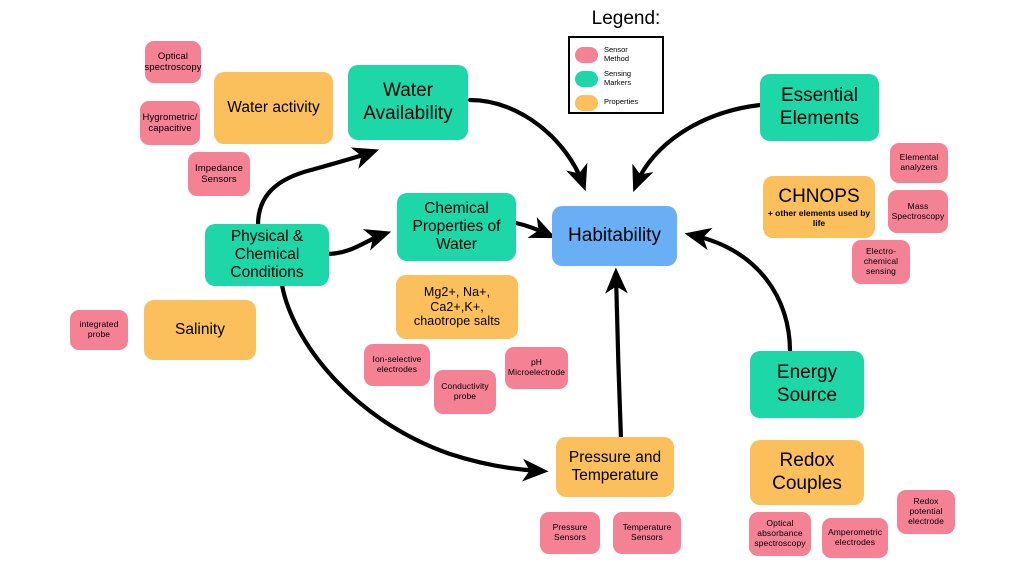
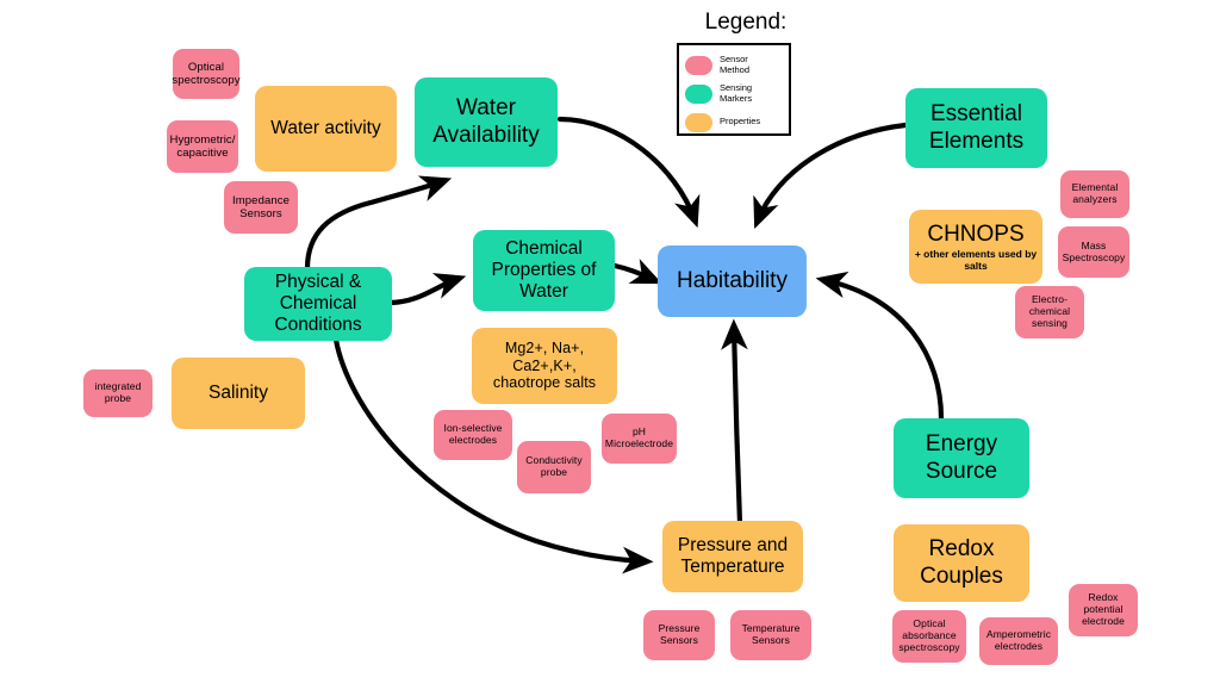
  Legend:
  Sensor
  Method
  Sensing
  Markers
  Properties
  Optical
  spectroscopy
  Hygrometric/
  capacitive
  Impedance
  Sensors
  Water activity
  Water
  Availability
  Physical &
  Chemical
  Conditions
  Chemical
  Properties of
  Water
  Mg2+, Na+,
  Ca2+,K+,
  chaotrope salts
  Ion-selective
  electrodes
  Conductivity
  probe
  pH
  Microelectrode
  integrated
  probe
  Salinity
  Habitability
  Essential
  Elements
  CHNOPS
- + other elements used by life
+ + other elements used by salts
  Elemental
  analyzers
  Mass
  Spectroscopy
  Electro-
  chemical
  sensing
  Energy
  Source
  Redox
  Couples
  Optical
  absorbance
  spectroscopy
  Amperometric
  electrodes
  Redox
  potential
  electrode
  Pressure and
  Temperature
  Pressure
  Sensors
  Temperature
  Sensors
